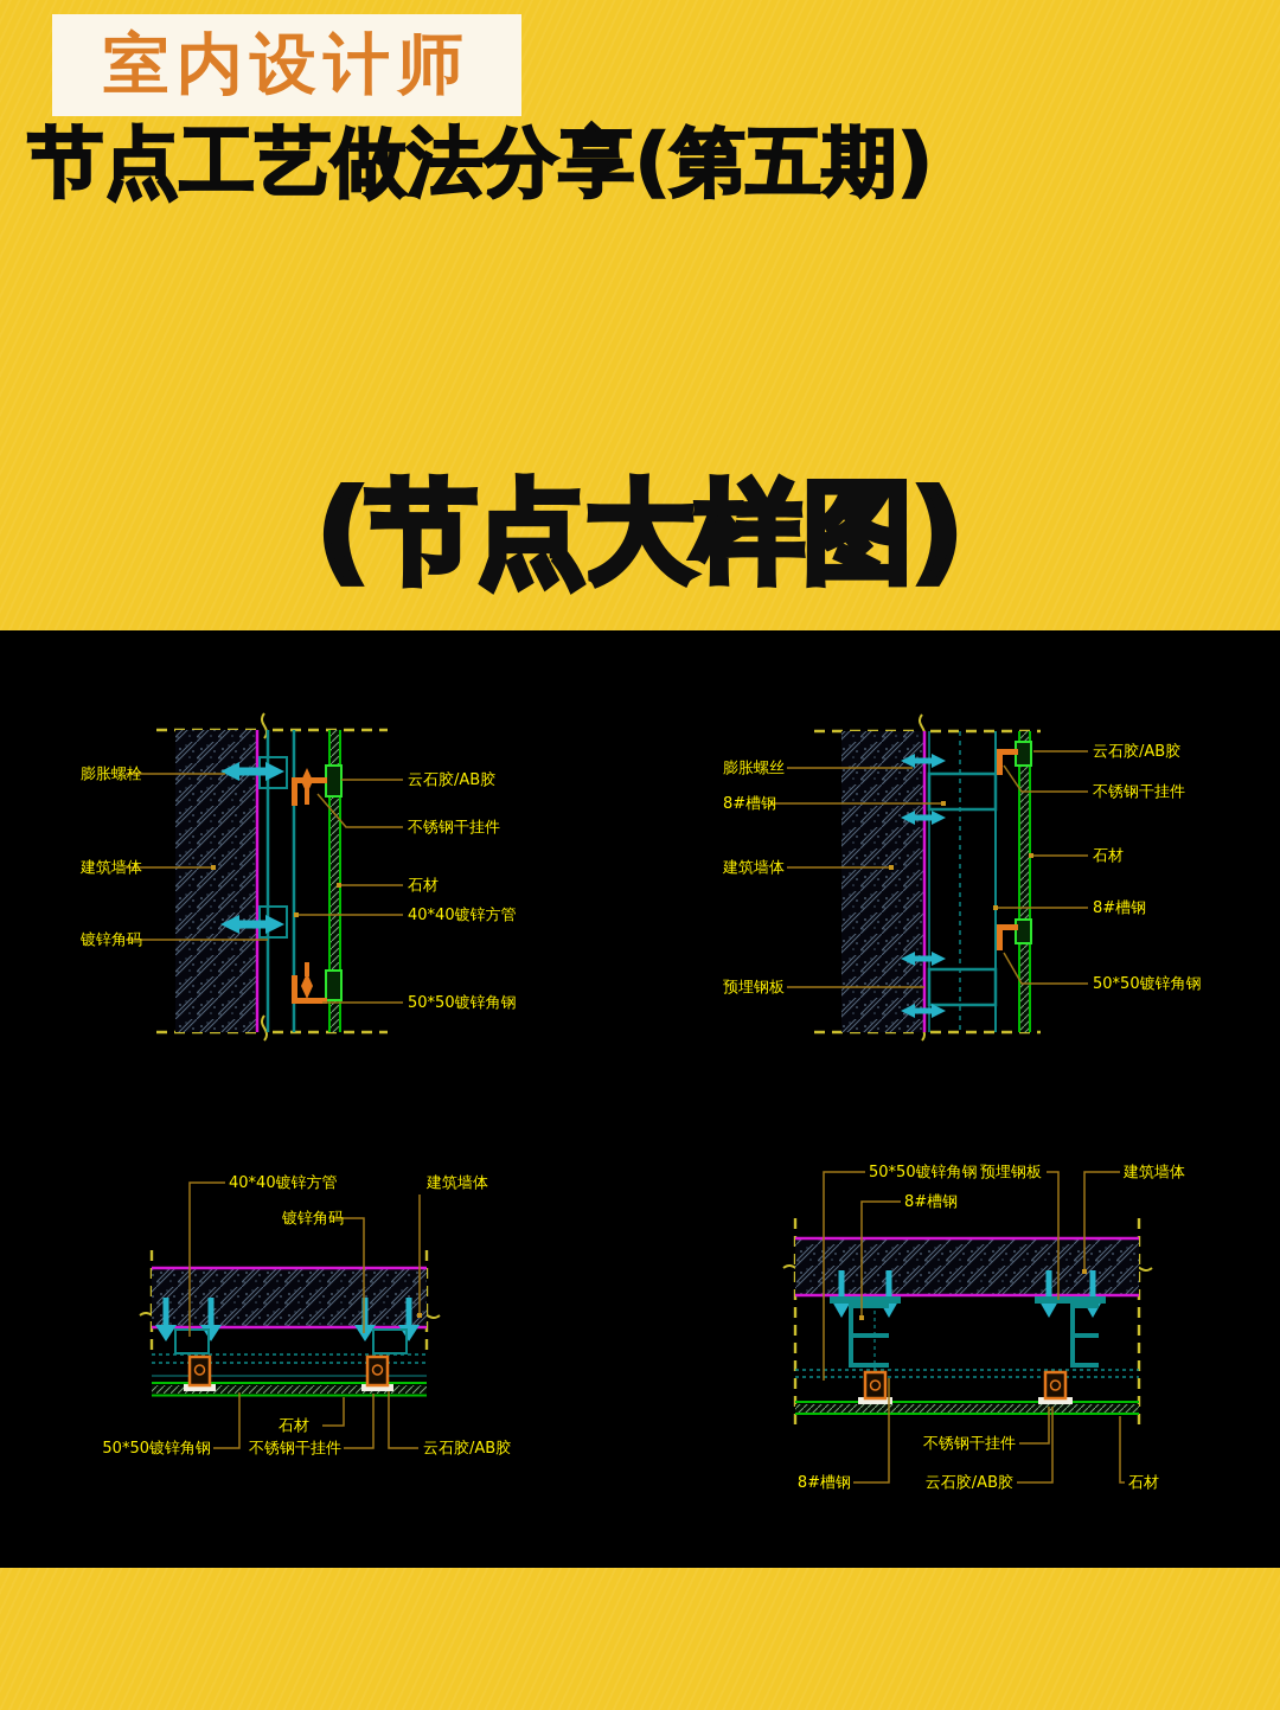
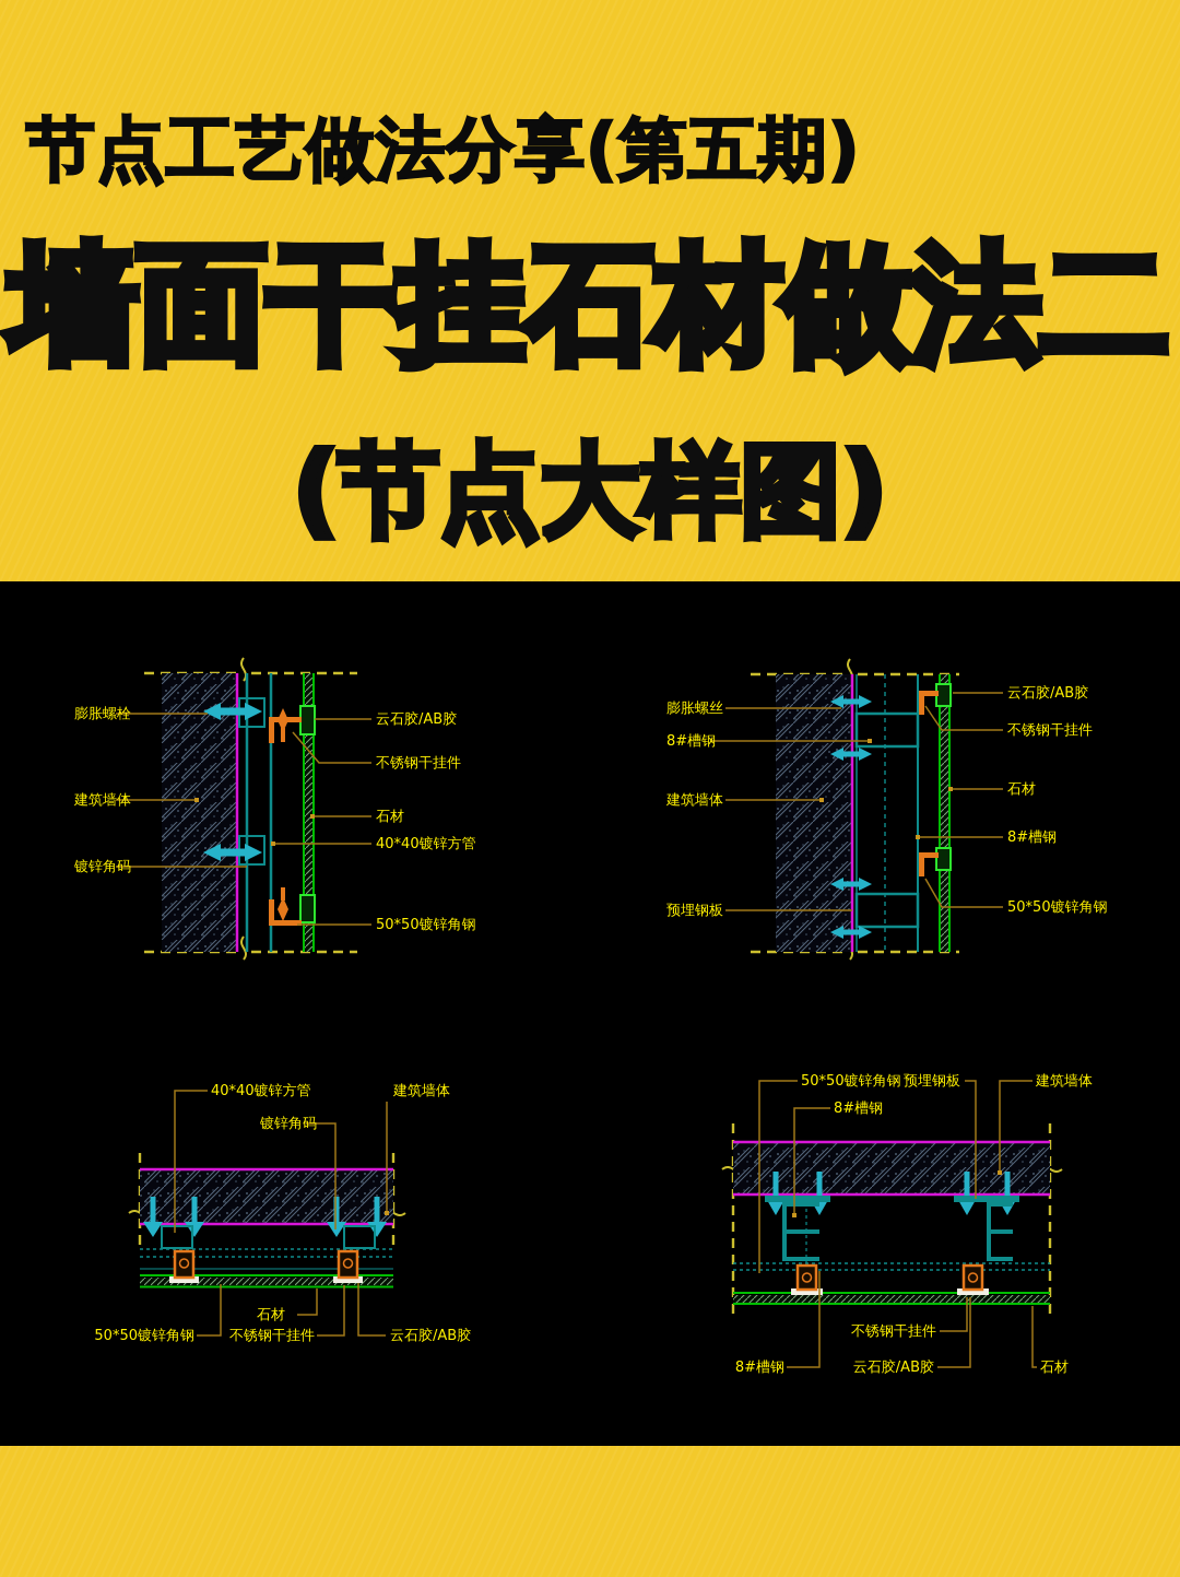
- 室内设计师
  节点工艺做法分享(第五期)
+ 墙面干挂石材做法二
  (节点大样图)
  膨胀螺栓
  建筑墙体
  镀锌角码
  云石胶/AB胶
  不锈钢干挂件
  石材
  40*40镀锌方管
  50*50镀锌角钢
  膨胀螺丝
  8#槽钢
  建筑墙体
  预埋钢板
  云石胶/AB胶
  不锈钢干挂件
  石材
  8#槽钢
  50*50镀锌角钢
  40*40镀锌方管
  建筑墙体
  镀锌角码
  石材
  50*50镀锌角钢
  不锈钢干挂件
  云石胶/AB胶
  50*50镀锌角钢
  预埋钢板
  建筑墙体
  8#槽钢
  不锈钢干挂件
  8#槽钢
  云石胶/AB胶
  石材
